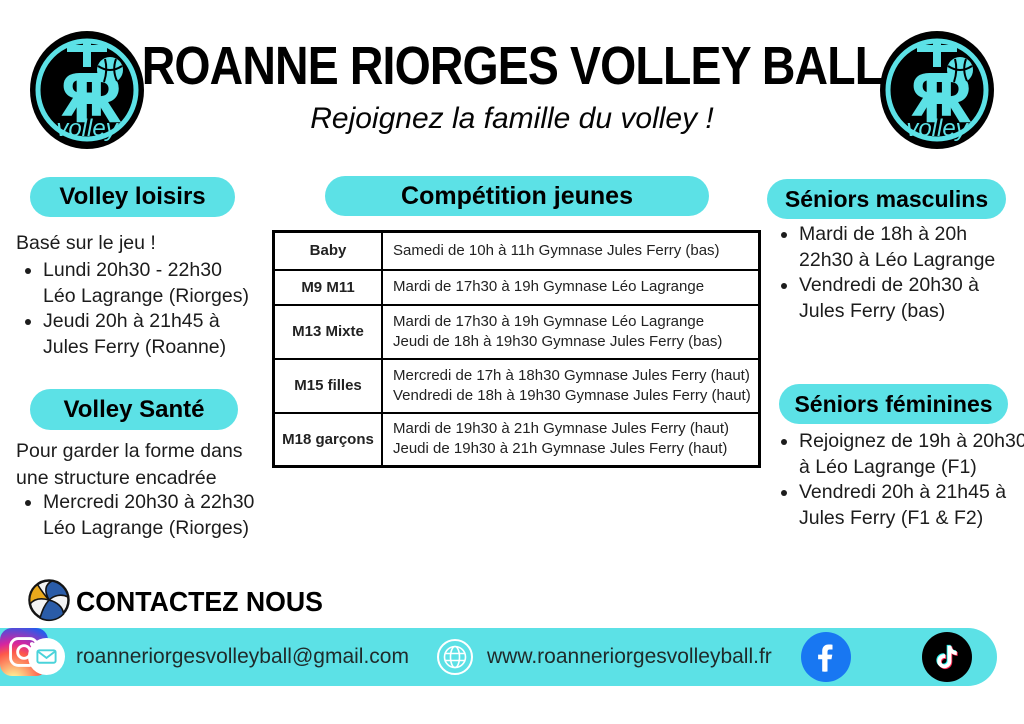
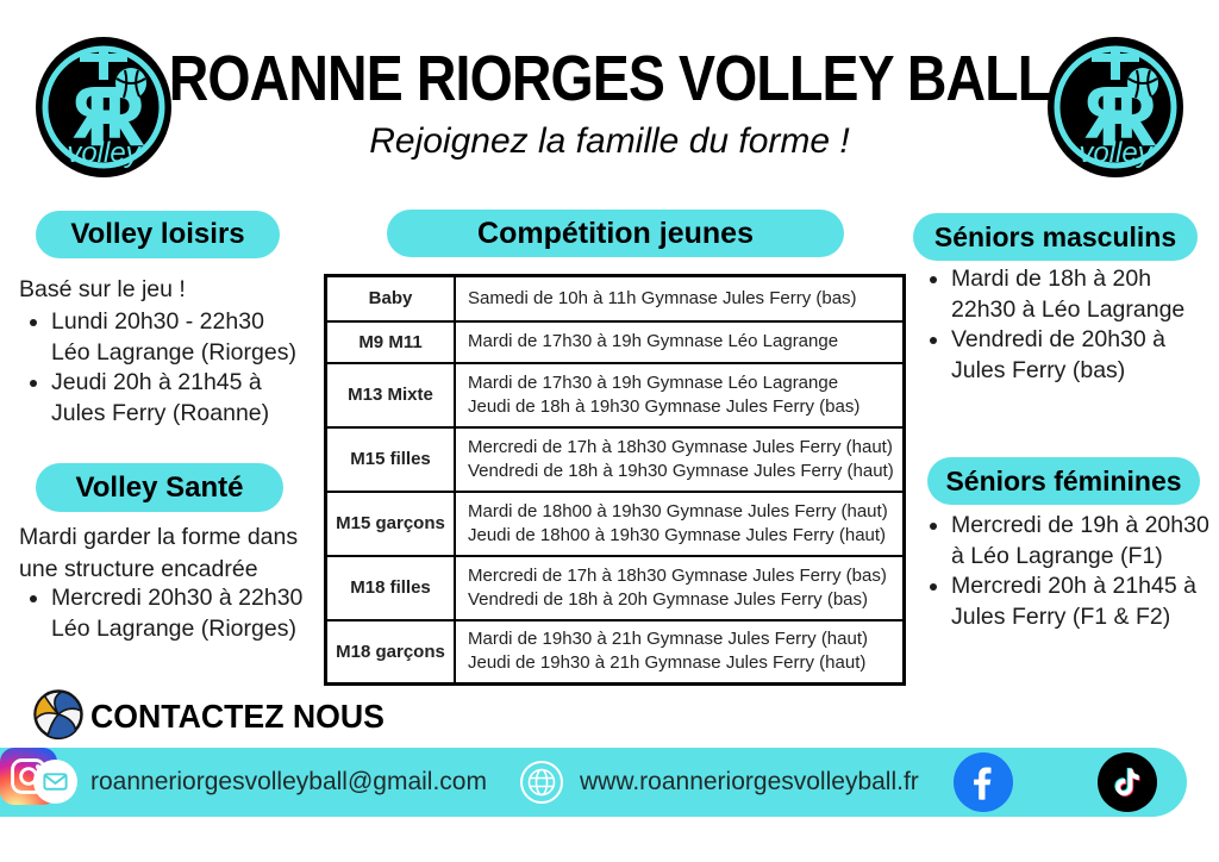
  R
  volley
  R
  volley
  ROANNE RIORGES VOLLEY BALL
- Rejoignez la famille du volley !
+ Rejoignez la famille du forme !
  Volley loisirs
  Basé sur le jeu !
  Lundi 20h30 - 22h30
  Léo Lagrange (Riorges)
  Jeudi 20h à 21h45 à
  Jules Ferry (Roanne)
  Volley Santé
- Pour garder la forme dans
+ Mardi garder la forme dans
  une structure encadrée
  Mercredi 20h30 à 22h30
  Léo Lagrange (Riorges)
  Compétition jeunes
  Baby	Samedi de 10h à 11h Gymnase Jules Ferry (bas)
  M9 M11	Mardi de 17h30 à 19h Gymnase Léo Lagrange
  M13 Mixte	Mardi de 17h30 à 19h Gymnase Léo Lagrange Jeudi de 18h à 19h30 Gymnase Jules Ferry (bas)
  M15 filles	Mercredi de 17h à 18h30 Gymnase Jules Ferry (haut) Vendredi de 18h à 19h30 Gymnase Jules Ferry (haut)
+ M15 garçons	Mardi de 18h00 à 19h30 Gymnase Jules Ferry (haut) Jeudi de 18h00 à 19h30 Gymnase Jules Ferry (haut)
+ M18 filles	Mercredi de 17h à 18h30 Gymnase Jules Ferry (bas) Vendredi de 18h à 20h Gymnase Jules Ferry (bas)
  M18 garçons	Mardi de 19h30 à 21h Gymnase Jules Ferry (haut) Jeudi de 19h30 à 21h Gymnase Jules Ferry (haut)
  Séniors masculins
  Mardi de 18h à 20h
  22h30 à Léo Lagrange
  Vendredi de 20h30 à
  Jules Ferry (bas)
  Séniors féminines
- Rejoignez de 19h à 20h30
+ Mercredi de 19h à 20h30
  à Léo Lagrange (F1)
- Vendredi 20h à 21h45 à
+ Mercredi 20h à 21h45 à
  Jules Ferry (F1 & F2)
  CONTACTEZ NOUS
  roanneriorgesvolleyball@gmail.com
  www.roanneriorgesvolleyball.fr
